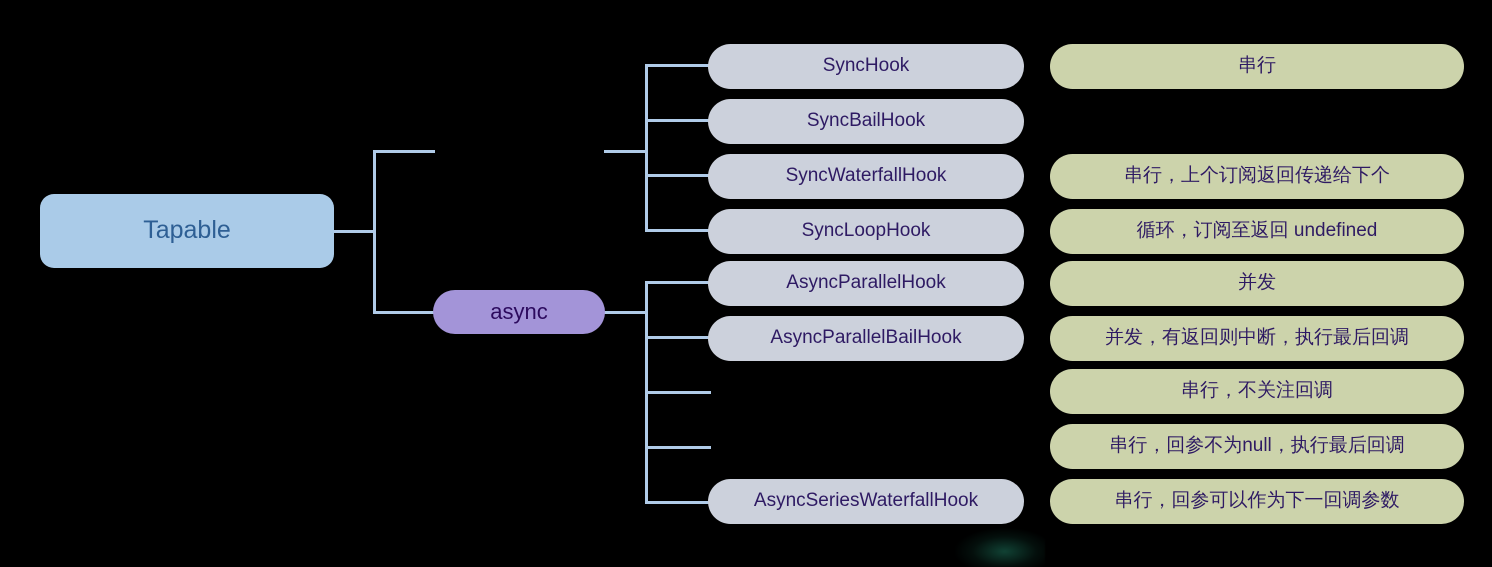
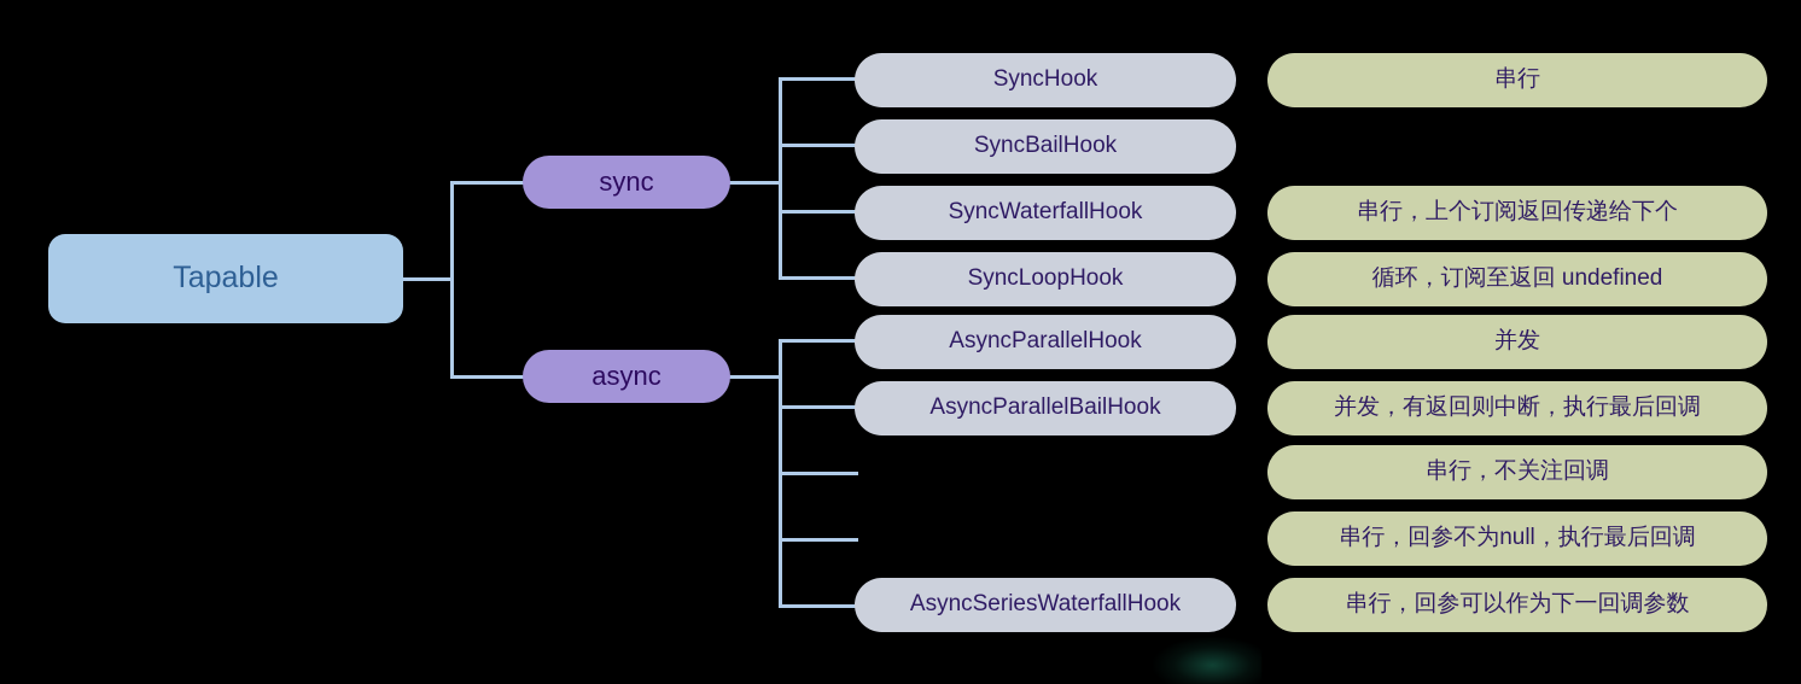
  Tapable
+ sync
  async
  SyncHook
  SyncBailHook
  SyncWaterfallHook
  SyncLoopHook
  AsyncParallelHook
  AsyncParallelBailHook
  AsyncSeriesWaterfallHook
  串行
  串行，上个订阅返回传递给下个
  循环，订阅至返回 undefined
  并发
  并发，有返回则中断，执行最后回调
  串行，不关注回调
  串行，回参不为null，执行最后回调
  串行，回参可以作为下一回调参数
